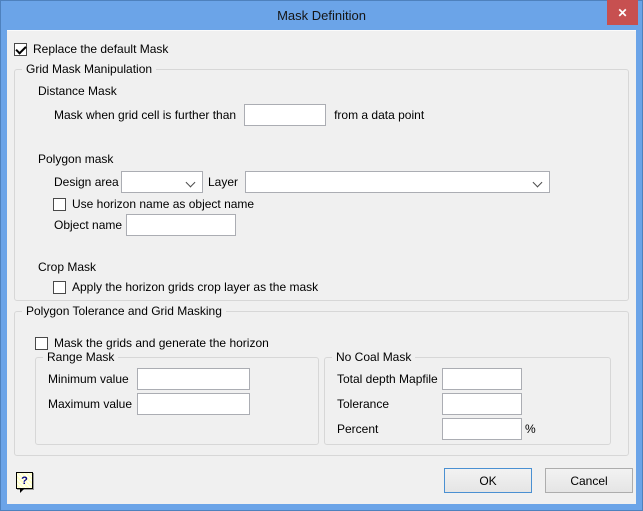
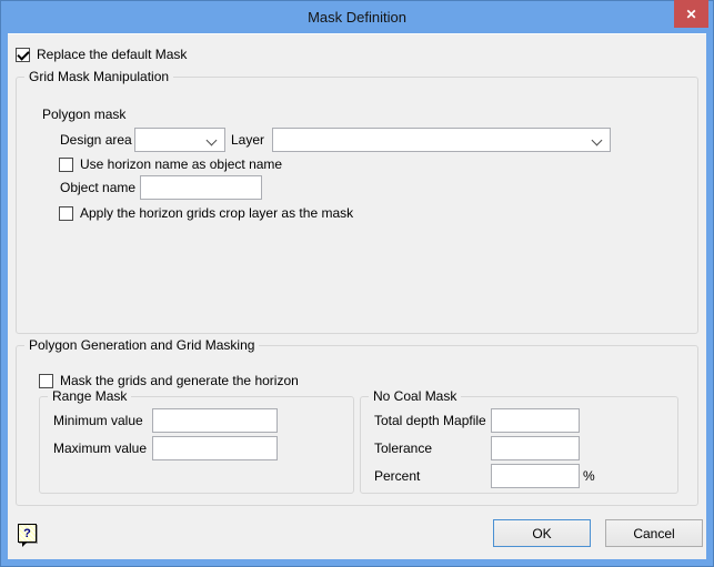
  Mask Definition
  ✕
  Replace the default Mask
  Grid Mask Manipulation
- Distance Mask
- Mask when grid cell is further than
- from a data point
  Polygon mask
  Design area
  Layer
  Use horizon name as object name
  Object name
- Crop Mask
  Apply the horizon grids crop layer as the mask
- Polygon Tolerance and Grid Masking
+ Polygon Generation and Grid Masking
  Mask the grids and generate the horizon
  Range Mask
  Minimum value
  Maximum value
  No Coal Mask
  Total depth Mapfile
  Tolerance
  Percent
  %
  ?
  OK
  Cancel
